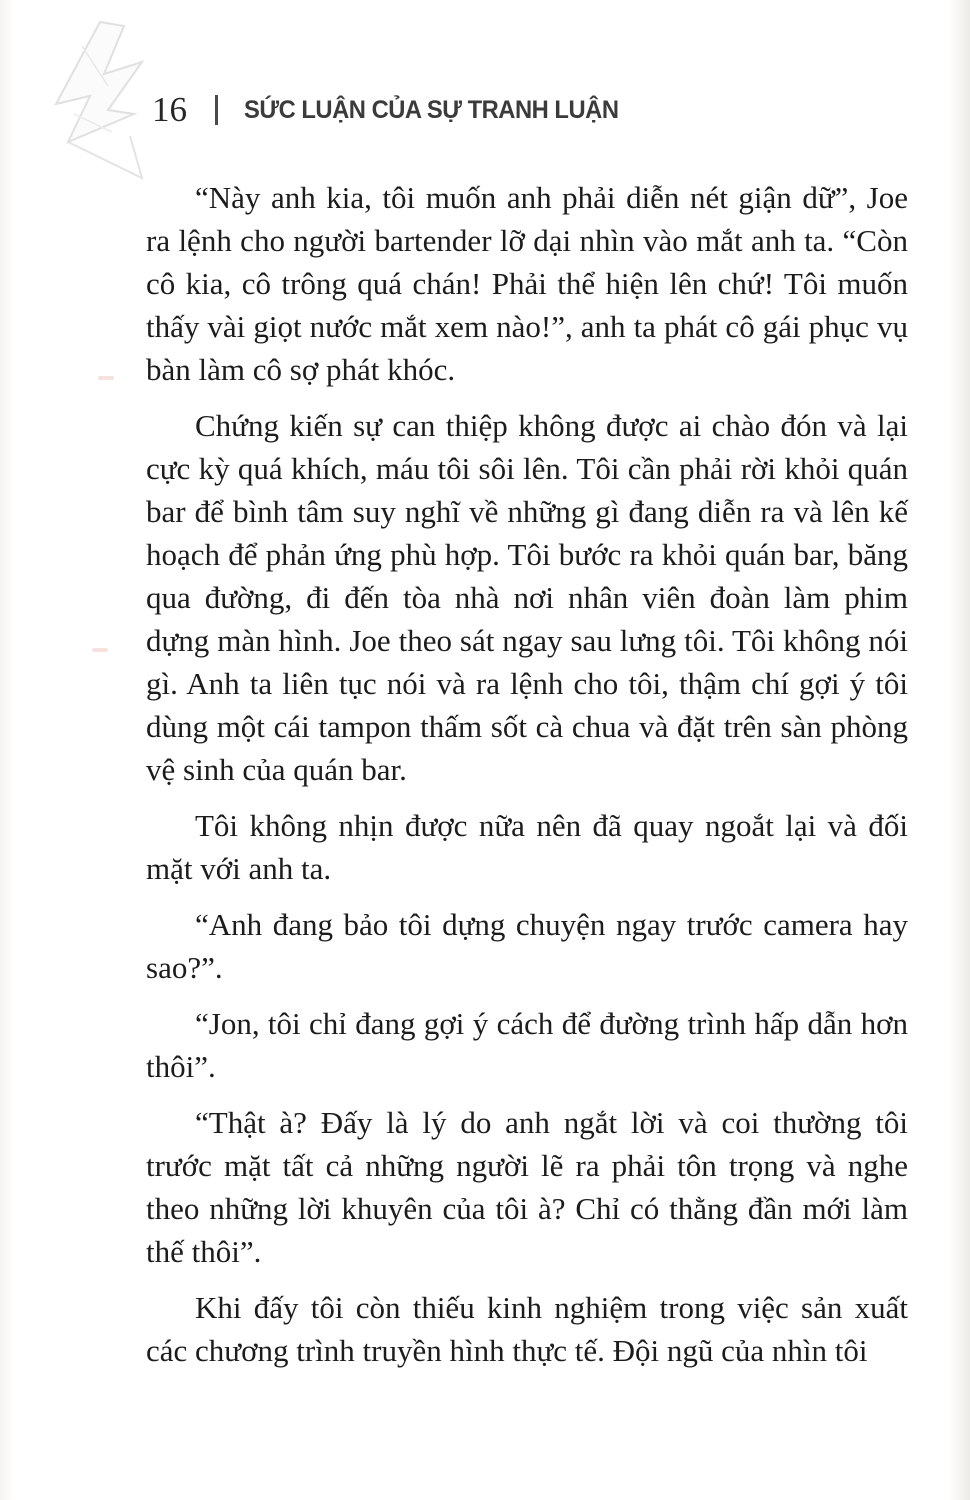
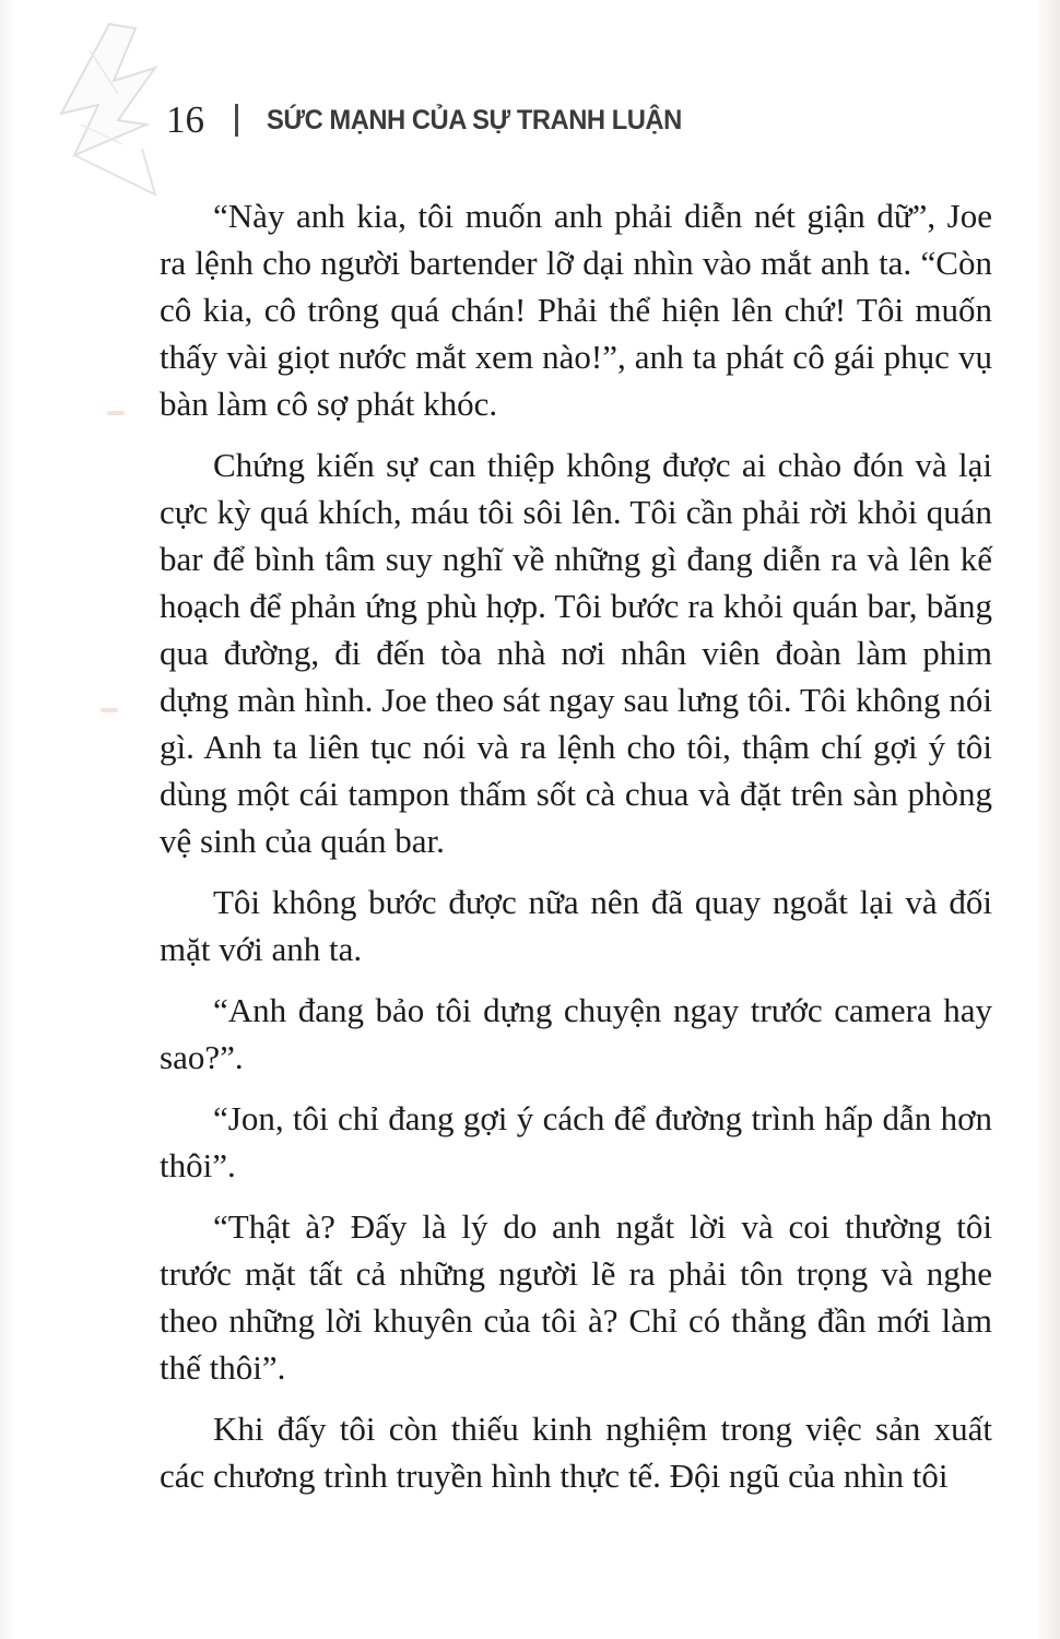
  16
- SỨC LUẬN CỦA SỰ TRANH LUẬN
+ SỨC MẠNH CỦA SỰ TRANH LUẬN
  “Này anh kia, tôi muốn anh phải diễn nét giận dữ”, Joe ra lệnh cho người bartender lỡ dại nhìn vào mắt anh ta. “Còn cô kia, cô trông quá chán! Phải thể hiện lên chứ! Tôi muốn thấy vài giọt nước mắt xem nào!”, anh ta phát cô gái phục vụ bàn làm cô sợ phát khóc.
  Chứng kiến sự can thiệp không được ai chào đón và lại cực kỳ quá khích, máu tôi sôi lên. Tôi cần phải rời khỏi quán bar để bình tâm suy nghĩ về những gì đang diễn ra và lên kế hoạch để phản ứng phù hợp. Tôi bước ra khỏi quán bar, băng qua đường, đi đến tòa nhà nơi nhân viên đoàn làm phim dựng màn hình. Joe theo sát ngay sau lưng tôi. Tôi không nói gì. Anh ta liên tục nói và ra lệnh cho tôi, thậm chí gợi ý tôi dùng một cái tampon thấm sốt cà chua và đặt trên sàn phòng vệ sinh của quán bar.
- Tôi không nhịn được nữa nên đã quay ngoắt lại và đối mặt với anh ta.
+ Tôi không bước được nữa nên đã quay ngoắt lại và đối mặt với anh ta.
  “Anh đang bảo tôi dựng chuyện ngay trước camera hay sao?”.
  “Jon, tôi chỉ đang gợi ý cách để đường trình hấp dẫn hơn thôi”.
  “Thật à? Đấy là lý do anh ngắt lời và coi thường tôi trước mặt tất cả những người lẽ ra phải tôn trọng và nghe theo những lời khuyên của tôi à? Chỉ có thằng đần mới làm thế thôi”.
  Khi đấy tôi còn thiếu kinh nghiệm trong việc sản xuất các chương trình truyền hình thực tế. Đội ngũ của nhìn tôi
